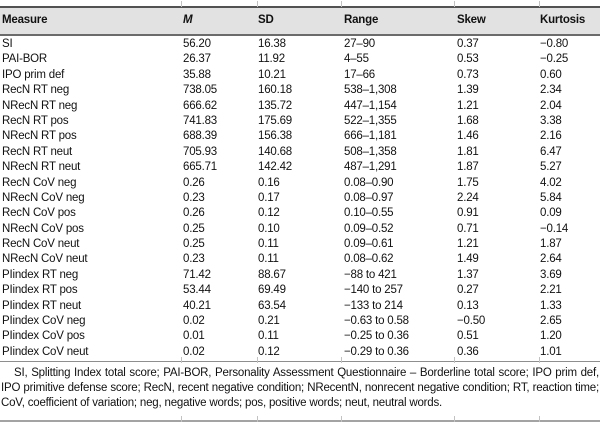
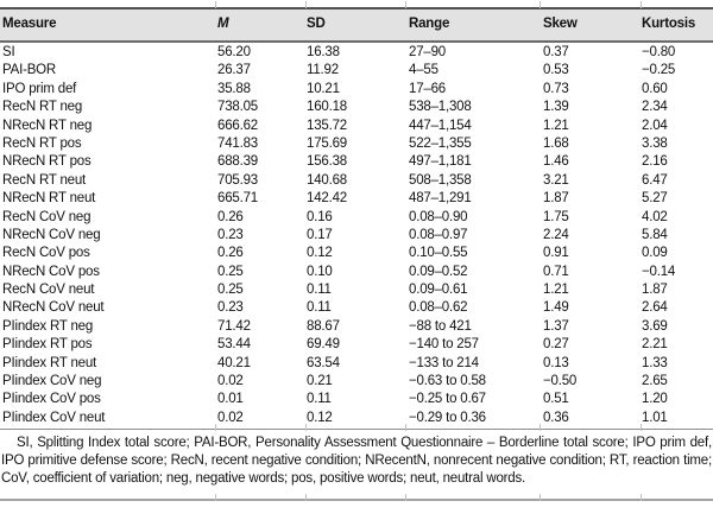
  Measure
  M
  SD
  Range
  Skew
  Kurtosis
  SI
  56.20
  16.38
  27–90
  0.37
  −0.80
  PAI-BOR
  26.37
  11.92
  4–55
  0.53
  −0.25
  IPO prim def
  35.88
  10.21
  17–66
  0.73
  0.60
  RecN RT neg
  738.05
  160.18
  538–1,308
  1.39
  2.34
  NRecN RT neg
  666.62
  135.72
  447–1,154
  1.21
  2.04
  RecN RT pos
  741.83
  175.69
  522–1,355
  1.68
  3.38
  NRecN RT pos
  688.39
  156.38
- 666–1,181
+ 497–1,181
  1.46
  2.16
  RecN RT neut
  705.93
  140.68
  508–1,358
- 1.81
+ 3.21
  6.47
  NRecN RT neut
  665.71
  142.42
  487–1,291
  1.87
  5.27
  RecN CoV neg
  0.26
  0.16
  0.08–0.90
  1.75
  4.02
  NRecN CoV neg
  0.23
  0.17
  0.08–0.97
  2.24
  5.84
  RecN CoV pos
  0.26
  0.12
  0.10–0.55
  0.91
  0.09
  NRecN CoV pos
  0.25
  0.10
  0.09–0.52
  0.71
  −0.14
  RecN CoV neut
  0.25
  0.11
  0.09–0.61
  1.21
  1.87
  NRecN CoV neut
  0.23
  0.11
  0.08–0.62
  1.49
  2.64
  PIindex RT neg
  71.42
  88.67
  −88 to 421
  1.37
  3.69
  PIindex RT pos
  53.44
  69.49
  −140 to 257
  0.27
  2.21
  PIindex RT neut
  40.21
  63.54
  −133 to 214
  0.13
  1.33
  PIindex CoV neg
  0.02
  0.21
  −0.63 to 0.58
  −0.50
  2.65
  PIindex CoV pos
  0.01
  0.11
- −0.25 to 0.36
+ −0.25 to 0.67
  0.51
  1.20
  PIindex CoV neut
  0.02
  0.12
  −0.29 to 0.36
  0.36
  1.01
  SI, Splitting Index total score; PAI-BOR, Personality Assessment Questionnaire – Borderline total score; IPO prim def, IPO primitive defense score; RecN, recent negative condition; NRecentN, nonrecent negative condition; RT, reaction time; CoV, coefficient of variation; neg, negative words; pos, positive words; neut, neutral words.
